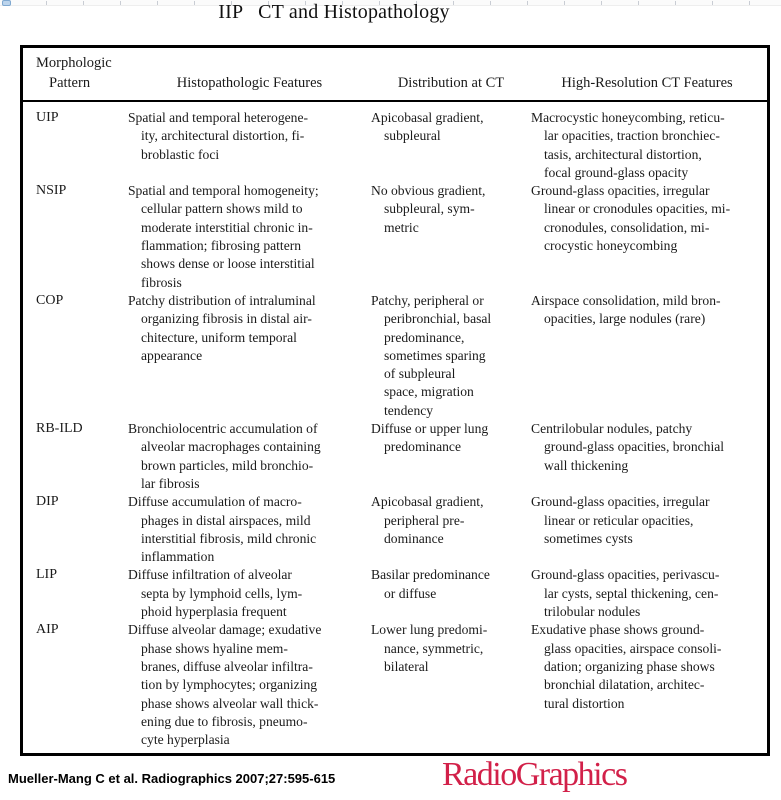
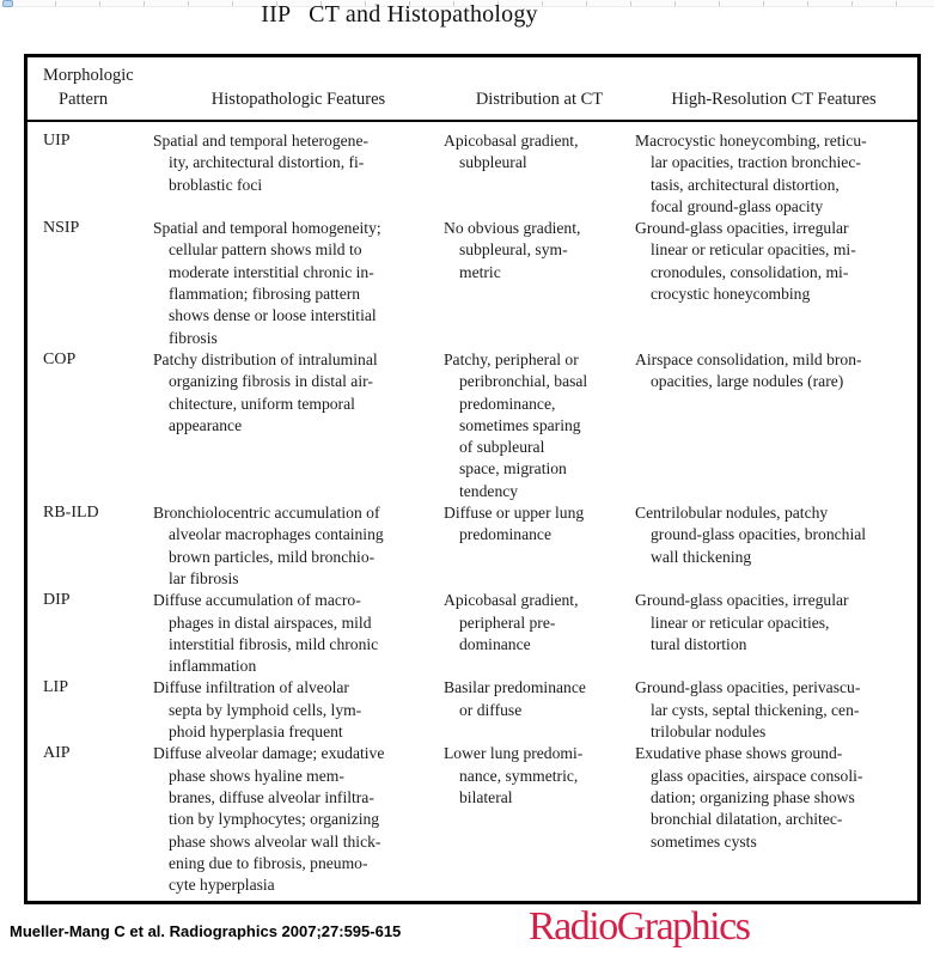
  IIP CT and Histopathology
  Morphologic
  Pattern
  Histopathologic Features
  Distribution at CT
  High-Resolution CT Features
  UIP
  Spatial and temporal heterogene-
  ity, architectural distortion, fi-
  broblastic foci
  Apicobasal gradient,
  subpleural
  Macrocystic honeycombing, reticu-
  lar opacities, traction bronchiec-
  tasis, architectural distortion,
  focal ground-glass opacity
  NSIP
  Spatial and temporal homogeneity;
  cellular pattern shows mild to
  moderate interstitial chronic in-
  flammation; fibrosing pattern
  shows dense or loose interstitial
  fibrosis
  No obvious gradient,
  subpleural, sym-
  metric
  Ground-glass opacities, irregular
- linear or cronodules opacities, mi-
+ linear or reticular opacities, mi-
  cronodules, consolidation, mi-
  crocystic honeycombing
  COP
  Patchy distribution of intraluminal
  organizing fibrosis in distal air-
  chitecture, uniform temporal
  appearance
  Patchy, peripheral or
  peribronchial, basal
  predominance,
  sometimes sparing
  of subpleural
  space, migration
  tendency
  Airspace consolidation, mild bron-
  opacities, large nodules (rare)
  RB-ILD
  Bronchiolocentric accumulation of
  alveolar macrophages containing
  brown particles, mild bronchio-
  lar fibrosis
  Diffuse or upper lung
  predominance
  Centrilobular nodules, patchy
  ground-glass opacities, bronchial
  wall thickening
  DIP
  Diffuse accumulation of macro-
  phages in distal airspaces, mild
  interstitial fibrosis, mild chronic
  inflammation
  Apicobasal gradient,
  peripheral pre-
  dominance
  Ground-glass opacities, irregular
  linear or reticular opacities,
- sometimes cysts
+ tural distortion
  LIP
  Diffuse infiltration of alveolar
  septa by lymphoid cells, lym-
  phoid hyperplasia frequent
  Basilar predominance
  or diffuse
  Ground-glass opacities, perivascu-
  lar cysts, septal thickening, cen-
  trilobular nodules
  AIP
  Diffuse alveolar damage; exudative
  phase shows hyaline mem-
  branes, diffuse alveolar infiltra-
  tion by lymphocytes; organizing
  phase shows alveolar wall thick-
  ening due to fibrosis, pneumo-
  cyte hyperplasia
  Lower lung predomi-
  nance, symmetric,
  bilateral
  Exudative phase shows ground-
  glass opacities, airspace consoli-
  dation; organizing phase shows
  bronchial dilatation, architec-
- tural distortion
+ sometimes cysts
  Mueller-Mang C et al. Radiographics 2007;27:595-615
  RadioGraphics
